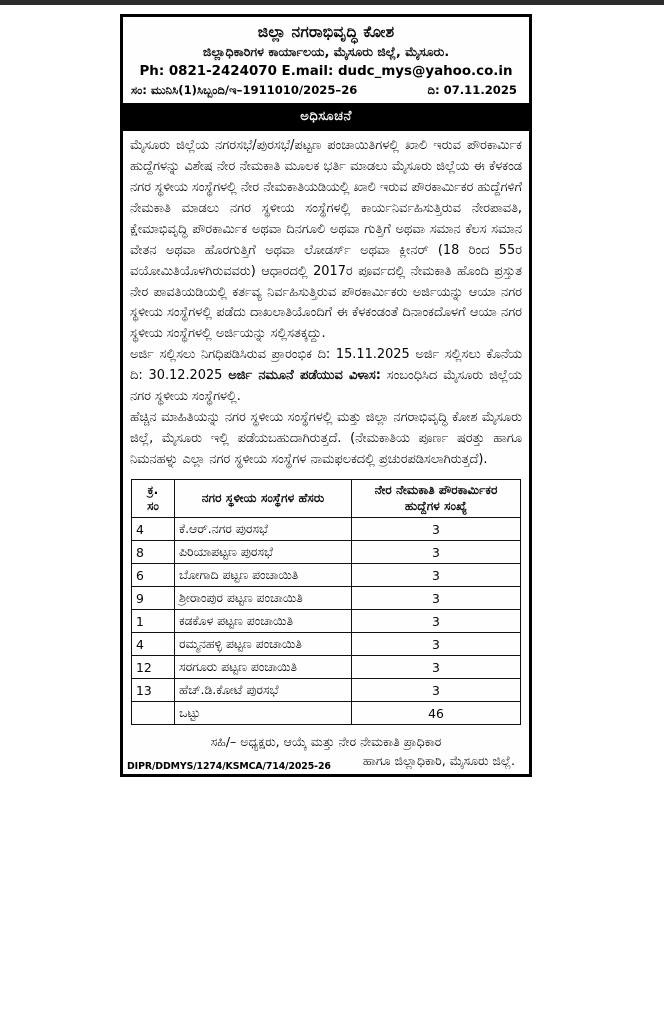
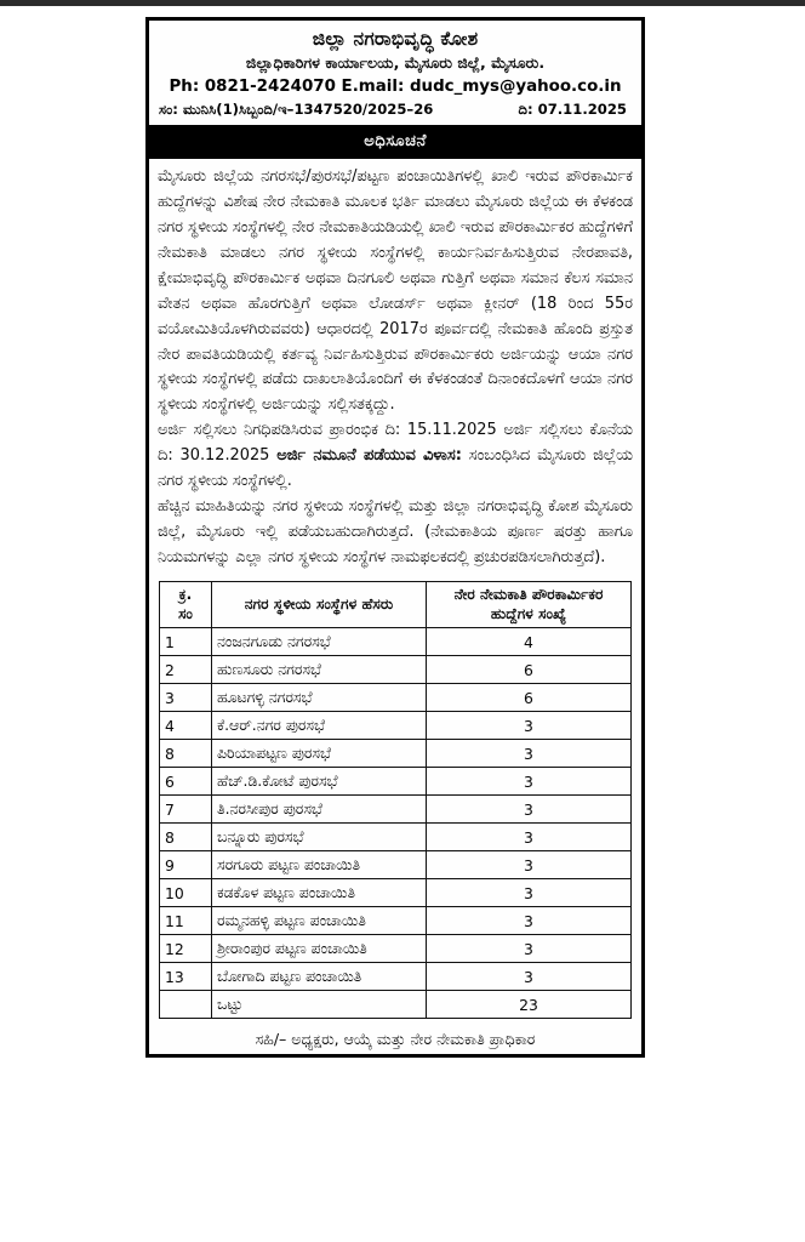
  ಜಿಲ್ಲಾ ನಗರಾಭಿವೃದ್ಧಿ ಕೋಶ
  ಜಿಲ್ಲಾಧಿಕಾರಿಗಳ ಕಾರ್ಯಾಲಯ, ಮೈಸೂರು ಜಿಲ್ಲೆ, ಮೈಸೂರು.
  Ph: 0821-2424070 E.mail: dudc_mys@yahoo.co.in
- ಸಂ: ಮುನಿಸಿ(1)ಸಿಬ್ಬಂದಿ/ಇ–1911010/2025–26
+ ಸಂ: ಮುನಿಸಿ(1)ಸಿಬ್ಬಂದಿ/ಇ–1347520/2025–26
  ದಿ: 07.11.2025
  ಅಧಿಸೂಚನೆ
  ಮೈಸೂರು ಜಿಲ್ಲೆಯ ನಗರಸಭೆ/ಪುರಸಭೆ/ಪಟ್ಟಣ ಪಂಚಾಯಿತಿಗಳಲ್ಲಿ ಖಾಲಿ ಇರುವ ಪೌರಕಾರ್ಮಿಕ ಹುದ್ದೆಗಳನ್ನು ವಿಶೇಷ ನೇರ ನೇಮಕಾತಿ ಮೂಲಕ ಭರ್ತಿ ಮಾಡಲು ಮೈಸೂರು ಜಿಲ್ಲೆಯ ಈ ಕೆಳಕಂಡ ನಗರ ಸ್ಥಳೀಯ ಸಂಸ್ಥೆಗಳಲ್ಲಿ ನೇರ ನೇಮಕಾತಿಯಡಿಯಲ್ಲಿ ಖಾಲಿ ಇರುವ ಪೌರಕಾರ್ಮಿಕರ ಹುದ್ದೆಗಳಿಗೆ ನೇಮಕಾತಿ ಮಾಡಲು ನಗರ ಸ್ಥಳೀಯ ಸಂಸ್ಥೆಗಳಲ್ಲಿ ಕಾರ್ಯನಿರ್ವಹಿಸುತ್ತಿರುವ ನೇರಪಾವತಿ, ಕ್ಷೇಮಾಭಿವೃದ್ಧಿ ಪೌರಕಾರ್ಮಿಕ ಅಥವಾ ದಿನಗೂಲಿ ಅಥವಾ ಗುತ್ತಿಗೆ ಅಥವಾ ಸಮಾನ ಕೆಲಸ ಸಮಾನ ವೇತನ ಅಥವಾ ಹೊರಗುತ್ತಿಗೆ ಅಥವಾ ಲೋಡರ್ಸ್ ಅಥವಾ ಕ್ಲೀನರ್ (18 ರಿಂದ 55ರ ವಯೋಮಿತಿಯೊಳಗಿರುವವರು) ಆಧಾರದಲ್ಲಿ 2017ರ ಪೂರ್ವದಲ್ಲಿ ನೇಮಕಾತಿ ಹೊಂದಿ ಪ್ರಸ್ತುತ ನೇರ ಪಾವತಿಯಡಿಯಲ್ಲಿ ಕರ್ತವ್ಯ ನಿರ್ವಹಿಸುತ್ತಿರುವ ಪೌರಕಾರ್ಮಿಕರು ಅರ್ಜಿಯನ್ನು ಆಯಾ ನಗರ ಸ್ಥಳೀಯ ಸಂಸ್ಥೆಗಳಲ್ಲಿ ಪಡೆದು ದಾಖಲಾತಿಯೊಂದಿಗೆ ಈ ಕೆಳಕಂಡಂತೆ ದಿನಾಂಕದೊಳಗೆ ಆಯಾ ನಗರ ಸ್ಥಳೀಯ ಸಂಸ್ಥೆಗಳಲ್ಲಿ ಅರ್ಜಿಯನ್ನು ಸಲ್ಲಿಸತಕ್ಕದ್ದು.
  ಅರ್ಜಿ ಸಲ್ಲಿಸಲು ನಿಗಧಿಪಡಿಸಿರುವ ಪ್ರಾರಂಭಿಕ ದಿ: 15.11.2025 ಅರ್ಜಿ ಸಲ್ಲಿಸಲು ಕೊನೆಯ ದಿ: 30.12.2025 ಅರ್ಜಿ ನಮೂನೆ ಪಡೆಯುವ ವಿಳಾಸ: ಸಂಬಂಧಿಸಿದ ಮೈಸೂರು ಜಿಲ್ಲೆಯ ನಗರ ಸ್ಥಳೀಯ ಸಂಸ್ಥೆಗಳಲ್ಲಿ.
- ಹೆಚ್ಚಿನ ಮಾಹಿತಿಯನ್ನು ನಗರ ಸ್ಥಳೀಯ ಸಂಸ್ಥೆಗಳಲ್ಲಿ ಮತ್ತು ಜಿಲ್ಲಾ ನಗರಾಭಿವೃದ್ಧಿ ಕೋಶ ಮೈಸೂರು ಜಿಲ್ಲೆ, ಮೈಸೂರು ಇಲ್ಲಿ ಪಡೆಯಬಹುದಾಗಿರುತ್ತದೆ. (ನೇಮಕಾತಿಯ ಪೂರ್ಣ ಷರತ್ತು ಹಾಗೂ ನಿಮನಹಳ್ನು ಎಲ್ಲಾ ನಗರ ಸ್ಥಳೀಯ ಸಂಸ್ಥೆಗಳ ನಾಮಫಲಕದಲ್ಲಿ ಪ್ರಚುರಪಡಿಸಲಾಗಿರುತ್ತದೆ).
+ ಹೆಚ್ಚಿನ ಮಾಹಿತಿಯನ್ನು ನಗರ ಸ್ಥಳೀಯ ಸಂಸ್ಥೆಗಳಲ್ಲಿ ಮತ್ತು ಜಿಲ್ಲಾ ನಗರಾಭಿವೃದ್ಧಿ ಕೋಶ ಮೈಸೂರು ಜಿಲ್ಲೆ, ಮೈಸೂರು ಇಲ್ಲಿ ಪಡೆಯಬಹುದಾಗಿರುತ್ತದೆ. (ನೇಮಕಾತಿಯ ಪೂರ್ಣ ಷರತ್ತು ಹಾಗೂ ನಿಯಮಗಳನ್ನು ಎಲ್ಲಾ ನಗರ ಸ್ಥಳೀಯ ಸಂಸ್ಥೆಗಳ ನಾಮಫಲಕದಲ್ಲಿ ಪ್ರಚುರಪಡಿಸಲಾಗಿರುತ್ತದೆ).
  ಕ್ರ. ಸಂ	ನಗರ ಸ್ಥಳೀಯ ಸಂಸ್ಥೆಗಳ ಹೆಸರು	ನೇರ ನೇಮಕಾತಿ ಪೌರಕಾರ್ಮಿಕರ ಹುದ್ದೆಗಳ ಸಂಖ್ಯೆ
+ 1	ನಂಜನಗೂಡು ನಗರಸಭೆ	4
+ 2	ಹುಣಸೂರು ನಗರಸಭೆ	6
+ 3	ಹೂಟಗಳ್ಳಿ ನಗರಸಭೆ	6
  4	ಕೆ.ಆರ್.ನಗರ ಪುರಸಭೆ	3
  8	ಪಿರಿಯಾಪಟ್ಟಣ ಪುರಸಭೆ	3
- 6	ಬೋಗಾದಿ ಪಟ್ಟಣ ಪಂಚಾಯಿತಿ	3
+ 6	ಹೆಚ್.ಡಿ.ಕೋಟೆ ಪುರಸಭೆ	3
+ 7	ತಿ.ನರಸೀಪುರ ಪುರಸಭೆ	3
+ 8	ಬನ್ನೂರು ಪುರಸಭೆ	3
- 9	ಶ್ರೀರಾಂಪುರ ಪಟ್ಟಣ ಪಂಚಾಯಿತಿ	3
+ 9	ಸರಗೂರು ಪಟ್ಟಣ ಪಂಚಾಯಿತಿ	3
- 1	ಕಡಕೊಳ ಪಟ್ಟಣ ಪಂಚಾಯಿತಿ	3
+ 10	ಕಡಕೊಳ ಪಟ್ಟಣ ಪಂಚಾಯಿತಿ	3
- 4	ರಮ್ಮನಹಳ್ಳಿ ಪಟ್ಟಣ ಪಂಚಾಯಿತಿ	3
+ 11	ರಮ್ಮನಹಳ್ಳಿ ಪಟ್ಟಣ ಪಂಚಾಯಿತಿ	3
- 12	ಸರಗೂರು ಪಟ್ಟಣ ಪಂಚಾಯಿತಿ	3
+ 12	ಶ್ರೀರಾಂಪುರ ಪಟ್ಟಣ ಪಂಚಾಯಿತಿ	3
- 13	ಹೆಚ್.ಡಿ.ಕೋಟೆ ಪುರಸಭೆ	3
+ 13	ಬೋಗಾದಿ ಪಟ್ಟಣ ಪಂಚಾಯಿತಿ	3
- 	ಒಟ್ಟು	46
+ 	ಒಟ್ಟು	23
  ಸಹಿ/– ಅಧ್ಯಕ್ಷರು, ಆಯ್ಕೆ ಮತ್ತು ನೇರ ನೇಮಕಾತಿ ಪ್ರಾಧಿಕಾರ
- ಹಾಗೂ ಜಿಲ್ಲಾಧಿಕಾರಿ, ಮೈಸೂರು ಜಿಲ್ಲೆ.
- DIPR/DDMYS/1274/KSMCA/714/2025-26
